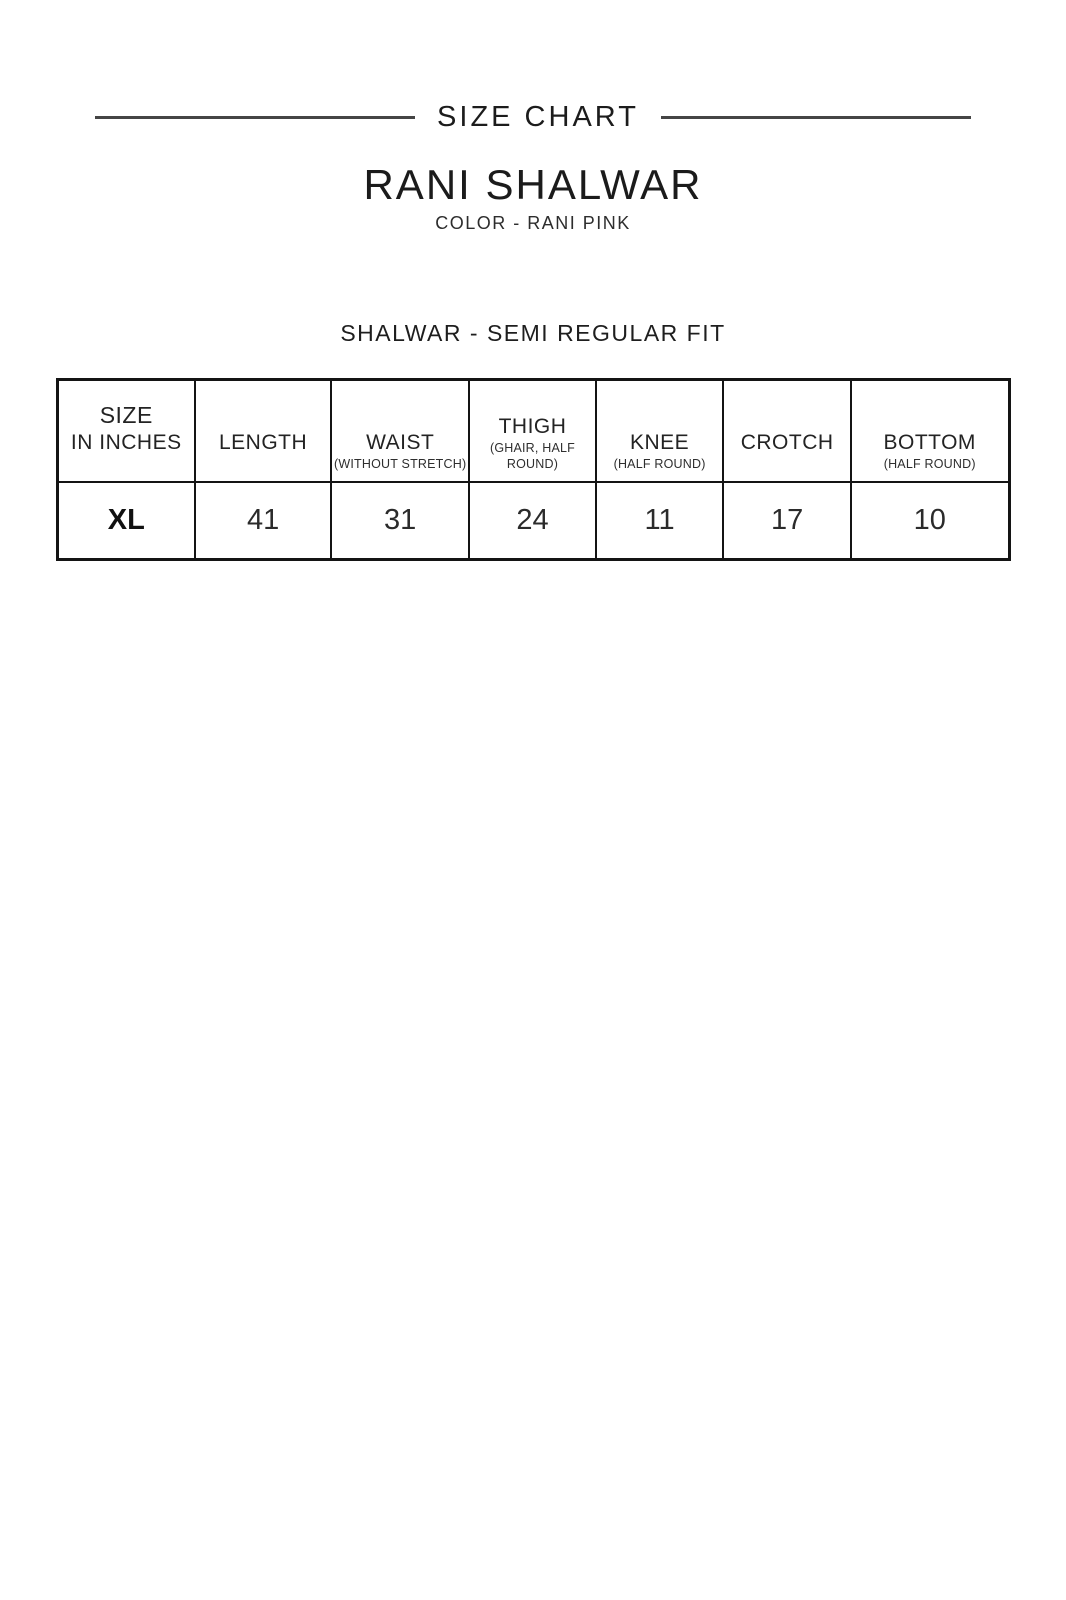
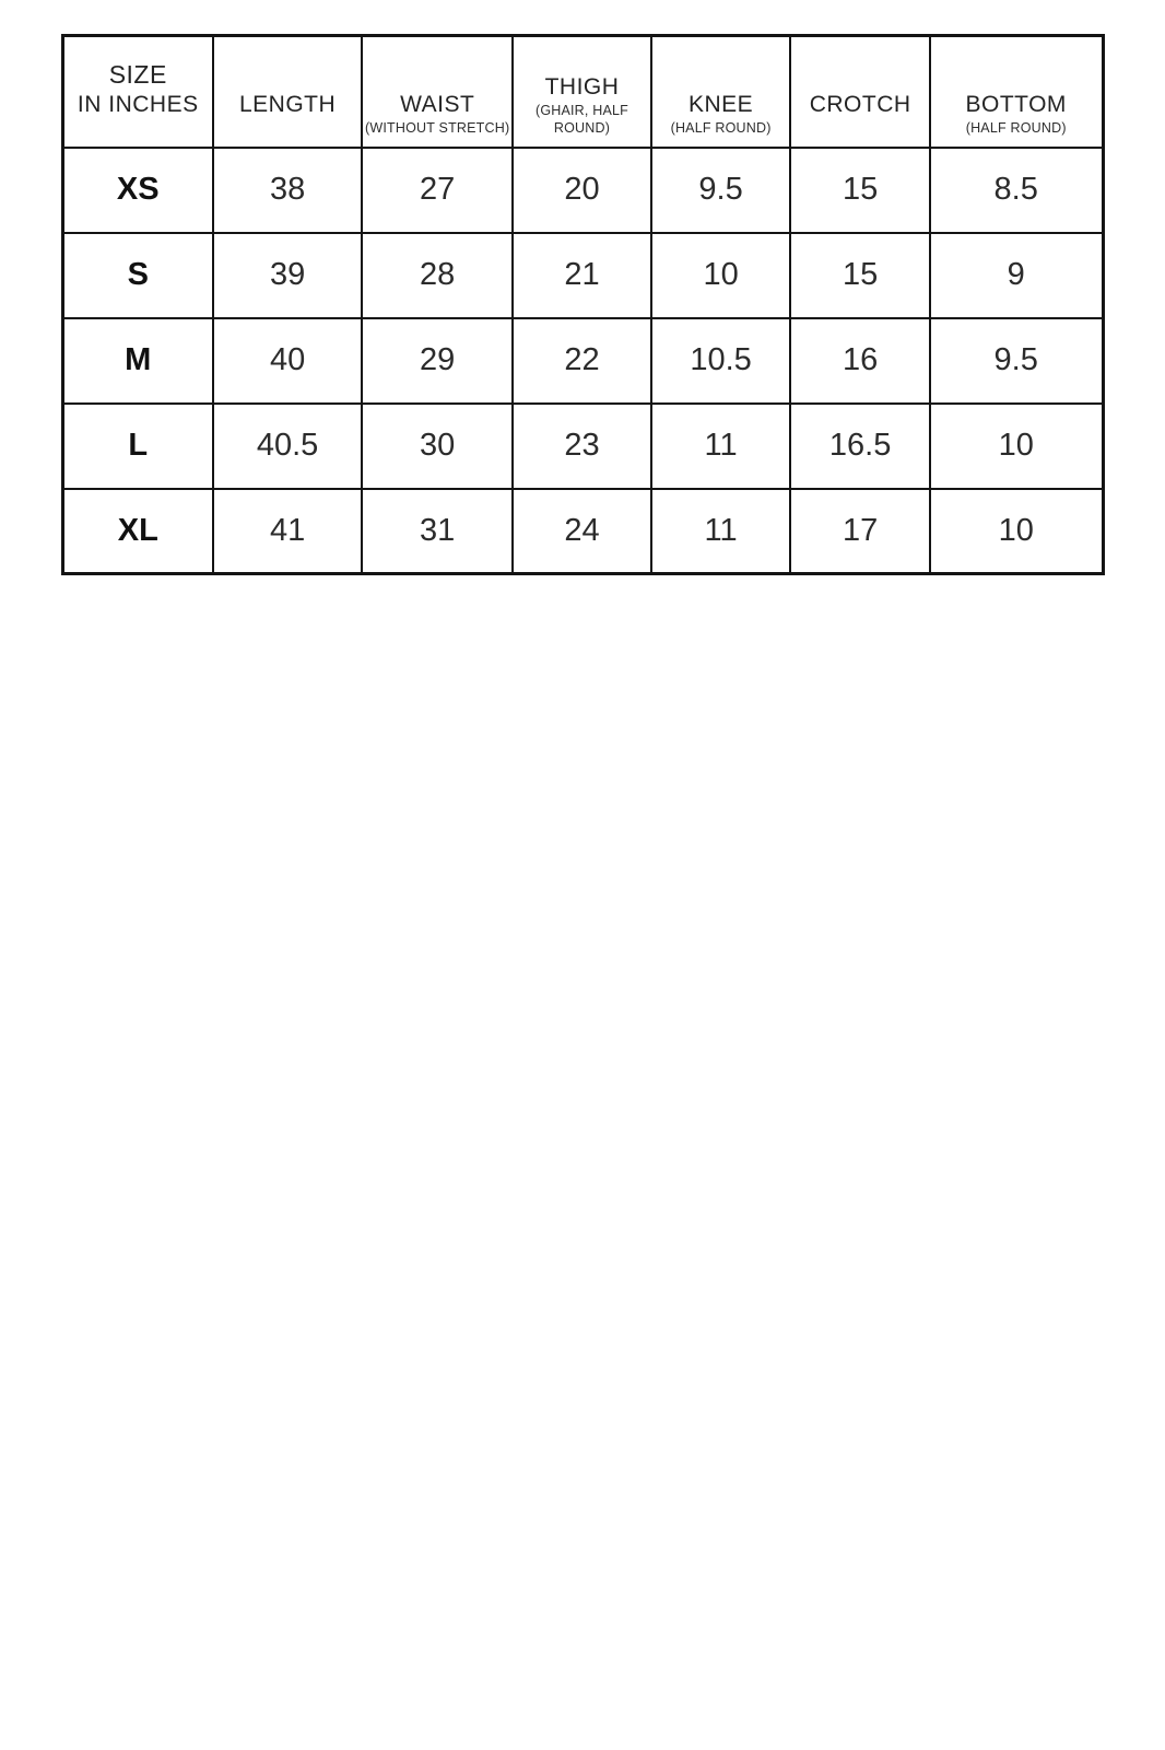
- SIZE CHART
- RANI SHALWAR
- COLOR - RANI PINK
- SHALWAR - SEMI REGULAR FIT
  SIZE IN INCHES	LENGTH	WAIST (WITHOUT STRETCH)	THIGH (GHAIR, HALF ROUND)	KNEE (HALF ROUND)	CROTCH	BOTTOM (HALF ROUND)
+ XS	38	27	20	9.5	15	8.5
+ S	39	28	21	10	15	9
+ M	40	29	22	10.5	16	9.5
+ L	40.5	30	23	11	16.5	10
  XL	41	31	24	11	17	10
